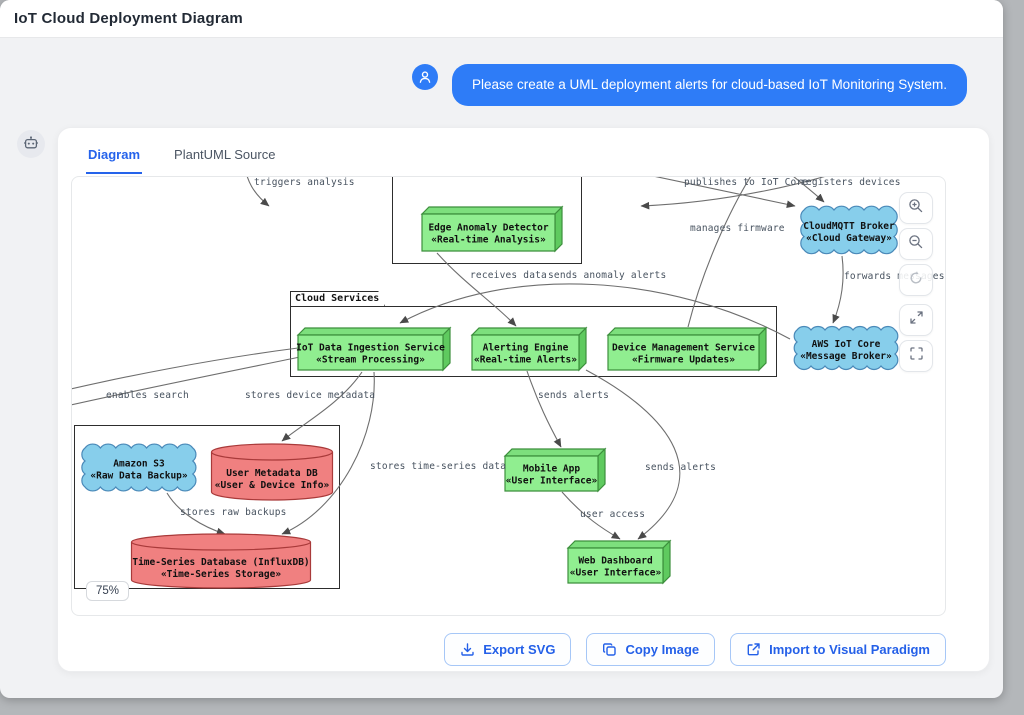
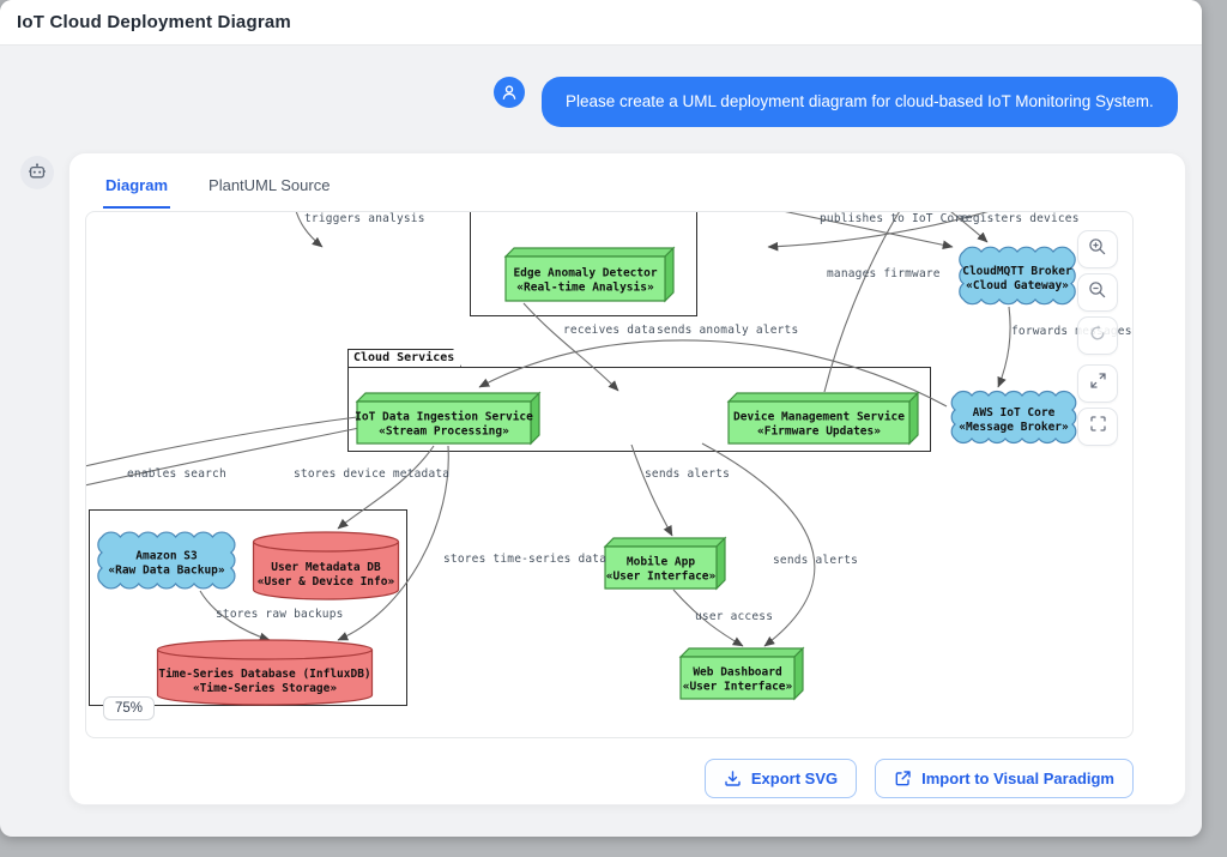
  IoT Cloud Deployment Diagram
- Please create a UML deployment alerts for cloud-based IoT Monitoring System.
+ Please create a UML deployment diagram for cloud-based IoT Monitoring System.
  Diagram
  PlantUML Source
  Cloud Services
  Edge Anomaly Detector
  «Real-time Analysis»
  CloudMQTT Broker
  «Cloud Gateway»
  AWS IoT Core
  «Message Broker»
  IoT Data Ingestion Service
  «Stream Processing»
- Alerting Engine
- «Real-time Alerts»
  Device Management Service
  «Firmware Updates»
  Amazon S3
  «Raw Data Backup»
  User Metadata DB
  «User & Device Info»
  Time-Series Database (InfluxDB)
  «Time-Series Storage»
  Mobile App
  «User Interface»
  Web Dashboard
  «User Interface»
  triggers analysis
  publishes to IoT Core
  registers devices
  manages firmware
  receives data
  sends anomaly alerts
  forwards messages
  enables search
  stores device metadata
  stores time-series data
  sends alerts
  sends alerts
  user access
  stores raw backups
  75%
  Export SVG
- Copy Image
  Import to Visual Paradigm
